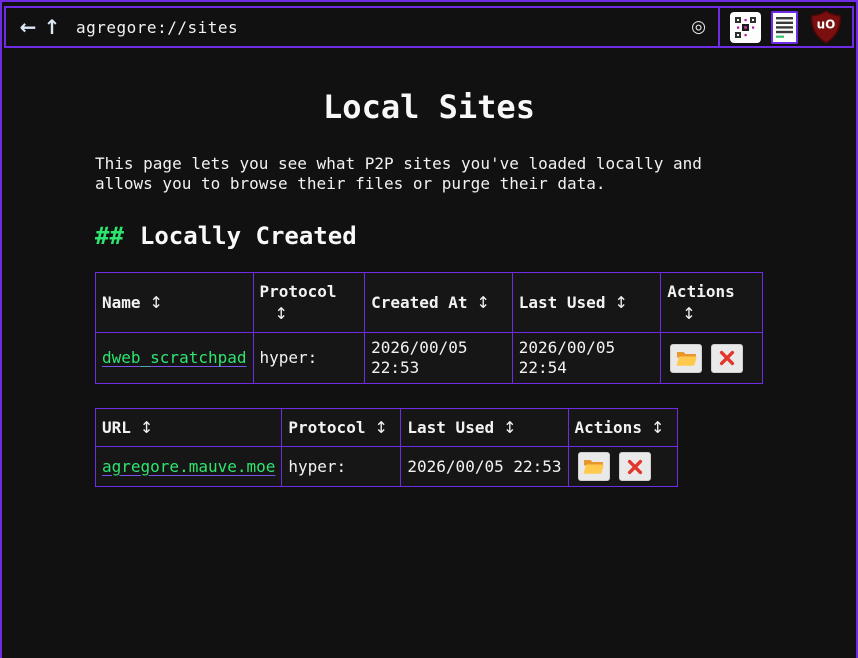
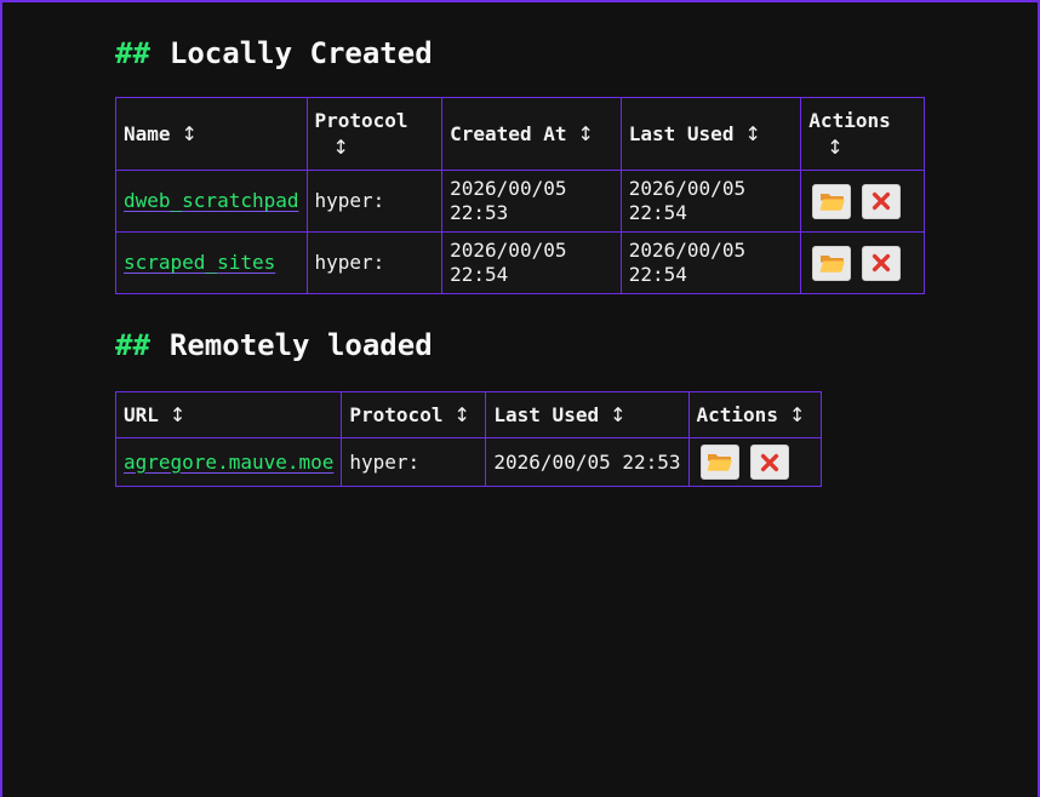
- ←
- ↑
- agregore://sites
- ◎
- uO
- Local Sites
- This page lets you see what P2P sites you've loaded locally and allows you to browse their files or purge their data.
  ## Locally Created
  Name ↕	Protocol↕	Created At ↕	Last Used ↕	Actions↕
  dweb_scratchpad	hyper:	2026/00/05 22:53	2026/00/05 22:54
+ scraped_sites	hyper:	2026/00/05 22:54	2026/00/05 22:54
+ ## Remotely loaded
  URL ↕	Protocol ↕	Last Used ↕	Actions ↕
  agregore.mauve.moe	hyper:	2026/00/05 22:53
